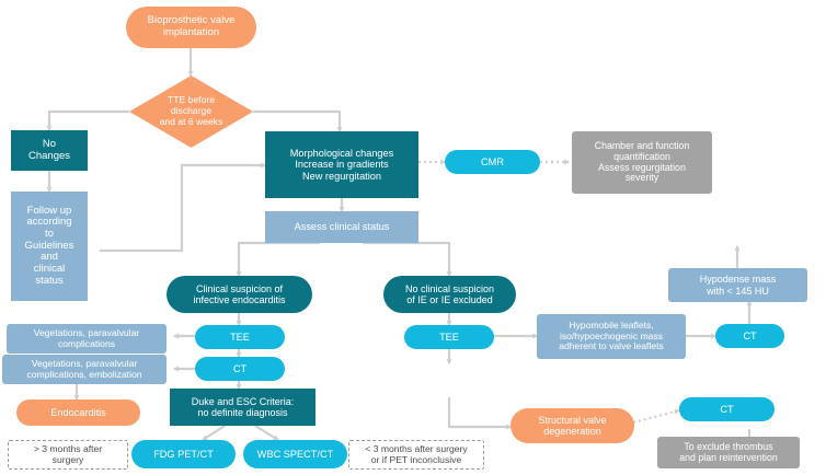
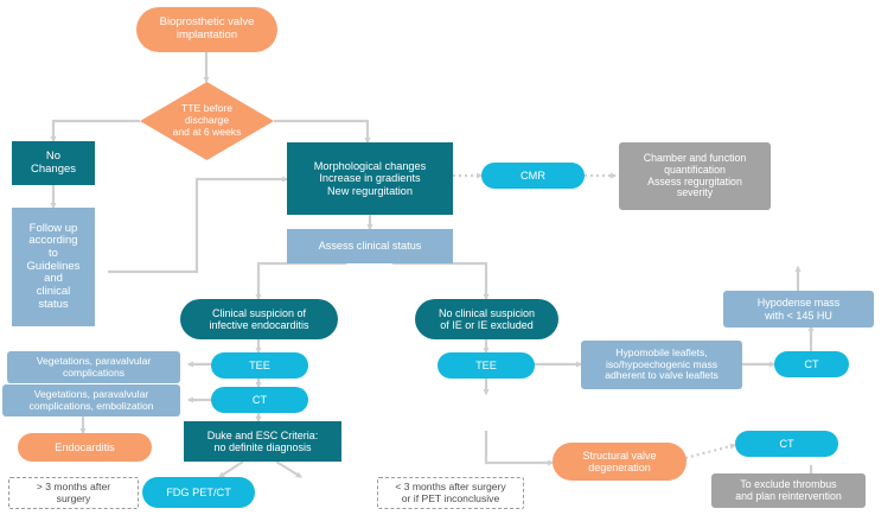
  Bioprosthetic valve
  implantation
  TTE before
  discharge
  and at 6 weeks
  No
  Changes
  Follow up
  according
  to
  Guidelines
  and
  clinical
  status
  Morphological changes
  Increase in gradients
  New regurgitation
  CMR
  Chamber and function
  quantification
  Assess regurgitation
  severity
  Assess clinical status
  Clinical suspicion of
  infective endocarditis
  No clinical suspicion
  of IE or IE excluded
  TEE
  CT
  Vegetations, paravalvular
  complications
  Vegetations, paravalvular
  complications, embolization
  Endocarditis
  Duke and ESC Criteria:
  no definite diagnosis
  > 3 months after
  surgery
  FDG PET/CT
- WBC SPECT/CT
  < 3 months after surgery
  or if PET inconclusive
  TEE
  Hypomobile leaflets,
  iso/hypoechogenic mass
  adherent to valve leaflets
  CT
  Hypodense mass
  with < 145 HU
  Structural valve
  degeneration
  CT
  To exclude thrombus
  and plan reintervention
